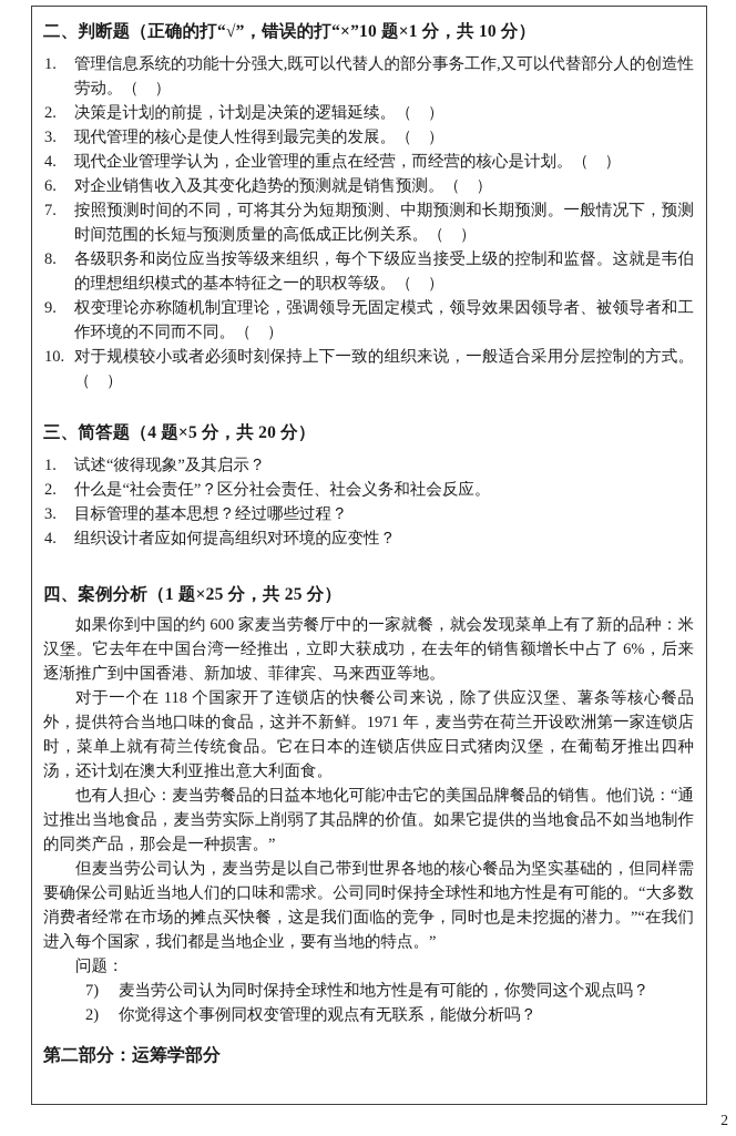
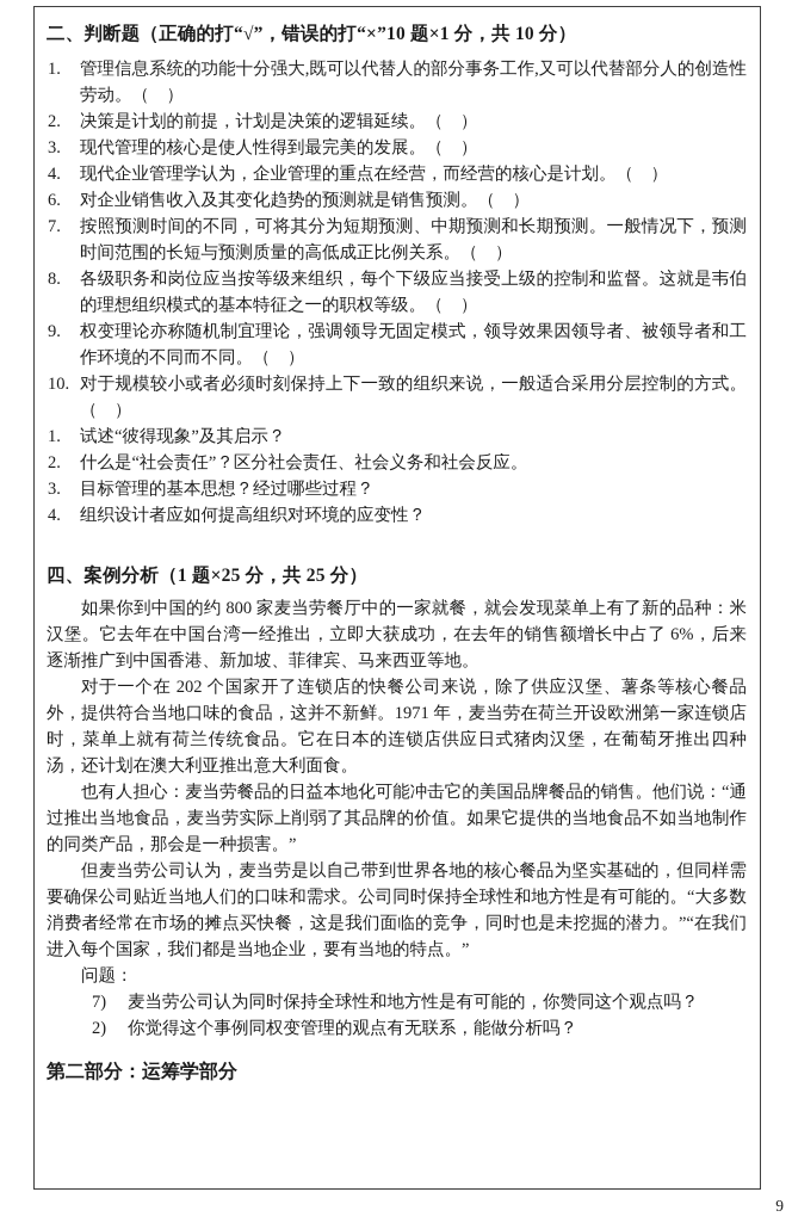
  二、判断题（正确的打“√”，错误的打“×”10 题×1 分，共 10 分）
  1.
  管理信息系统的功能十分强大,既可以代替人的部分事务工作,又可以代替部分人的创造性劳动。（ ）
  2.
  决策是计划的前提，计划是决策的逻辑延续。（ ）
  3.
  现代管理的核心是使人性得到最完美的发展。（ ）
  4.
  现代企业管理学认为，企业管理的重点在经营，而经营的核心是计划。（ ）
  6.
  对企业销售收入及其变化趋势的预测就是销售预测。（ ）
  7.
  按照预测时间的不同，可将其分为短期预测、中期预测和长期预测。一般情况下，预测时间范围的长短与预测质量的高低成正比例关系。（ ）
  8.
  各级职务和岗位应当按等级来组织，每个下级应当接受上级的控制和监督。这就是韦伯的理想组织模式的基本特征之一的职权等级。（ ）
  9.
  权变理论亦称随机制宜理论，强调领导无固定模式，领导效果因领导者、被领导者和工作环境的不同而不同。（ ）
  10.
  对于规模较小或者必须时刻保持上下一致的组织来说，一般适合采用分层控制的方式。（ ）
- 三、简答题（4 题×5 分，共 20 分）
  1.
  试述“彼得现象”及其启示？
  2.
  什么是“社会责任”？区分社会责任、社会义务和社会反应。
  3.
  目标管理的基本思想？经过哪些过程？
  4.
  组织设计者应如何提高组织对环境的应变性？
  四、案例分析（1 题×25 分，共 25 分）
- 如果你到中国的约 600 家麦当劳餐厅中的一家就餐，就会发现菜单上有了新的品种：米汉堡。它去年在中国台湾一经推出，立即大获成功，在去年的销售额增长中占了 6%，后来逐渐推广到中国香港、新加坡、菲律宾、马来西亚等地。
+ 如果你到中国的约 800 家麦当劳餐厅中的一家就餐，就会发现菜单上有了新的品种：米汉堡。它去年在中国台湾一经推出，立即大获成功，在去年的销售额增长中占了 6%，后来逐渐推广到中国香港、新加坡、菲律宾、马来西亚等地。
- 对于一个在 118 个国家开了连锁店的快餐公司来说，除了供应汉堡、薯条等核心餐品外，提供符合当地口味的食品，这并不新鲜。1971 年，麦当劳在荷兰开设欧洲第一家连锁店时，菜单上就有荷兰传统食品。它在日本的连锁店供应日式猪肉汉堡，在葡萄牙推出四种汤，还计划在澳大利亚推出意大利面食。
+ 对于一个在 202 个国家开了连锁店的快餐公司来说，除了供应汉堡、薯条等核心餐品外，提供符合当地口味的食品，这并不新鲜。1971 年，麦当劳在荷兰开设欧洲第一家连锁店时，菜单上就有荷兰传统食品。它在日本的连锁店供应日式猪肉汉堡，在葡萄牙推出四种汤，还计划在澳大利亚推出意大利面食。
  也有人担心：麦当劳餐品的日益本地化可能冲击它的美国品牌餐品的销售。他们说：“通过推出当地食品，麦当劳实际上削弱了其品牌的价值。如果它提供的当地食品不如当地制作的同类产品，那会是一种损害。”
  但麦当劳公司认为，麦当劳是以自己带到世界各地的核心餐品为坚实基础的，但同样需要确保公司贴近当地人们的口味和需求。公司同时保持全球性和地方性是有可能的。“大多数消费者经常在市场的摊点买快餐，这是我们面临的竞争，同时也是未挖掘的潜力。”“在我们进入每个国家，我们都是当地企业，要有当地的特点。”
  问题：
  7)
  麦当劳公司认为同时保持全球性和地方性是有可能的，你赞同这个观点吗？
  2)
  你觉得这个事例同权变管理的观点有无联系，能做分析吗？
  第二部分：运筹学部分
- 2
+ 9
